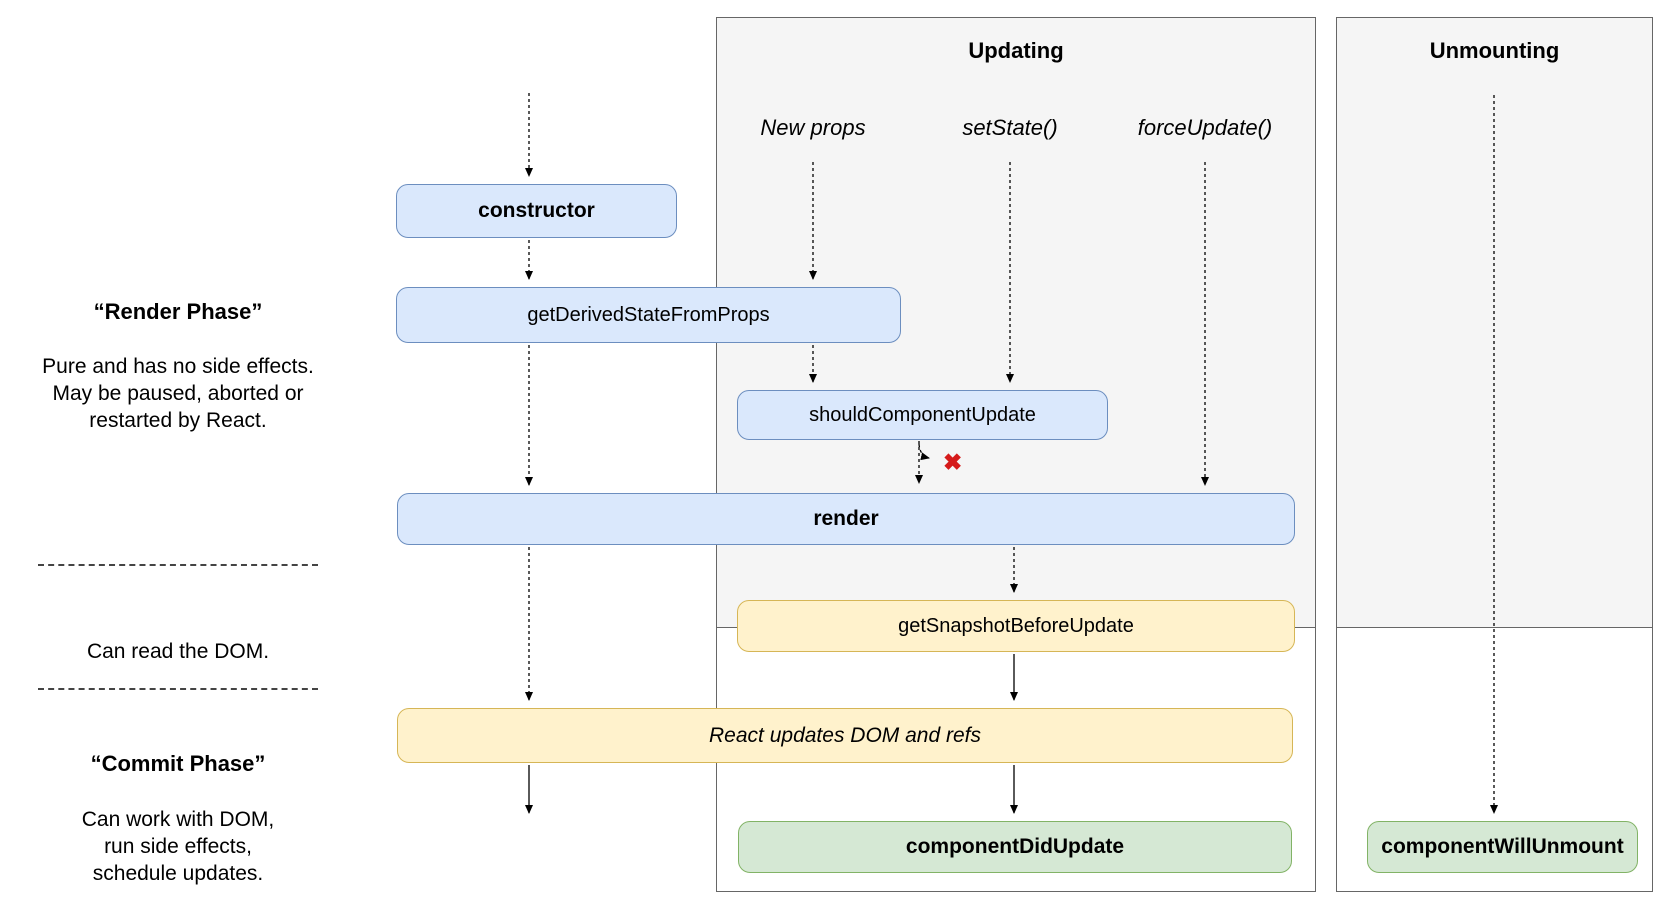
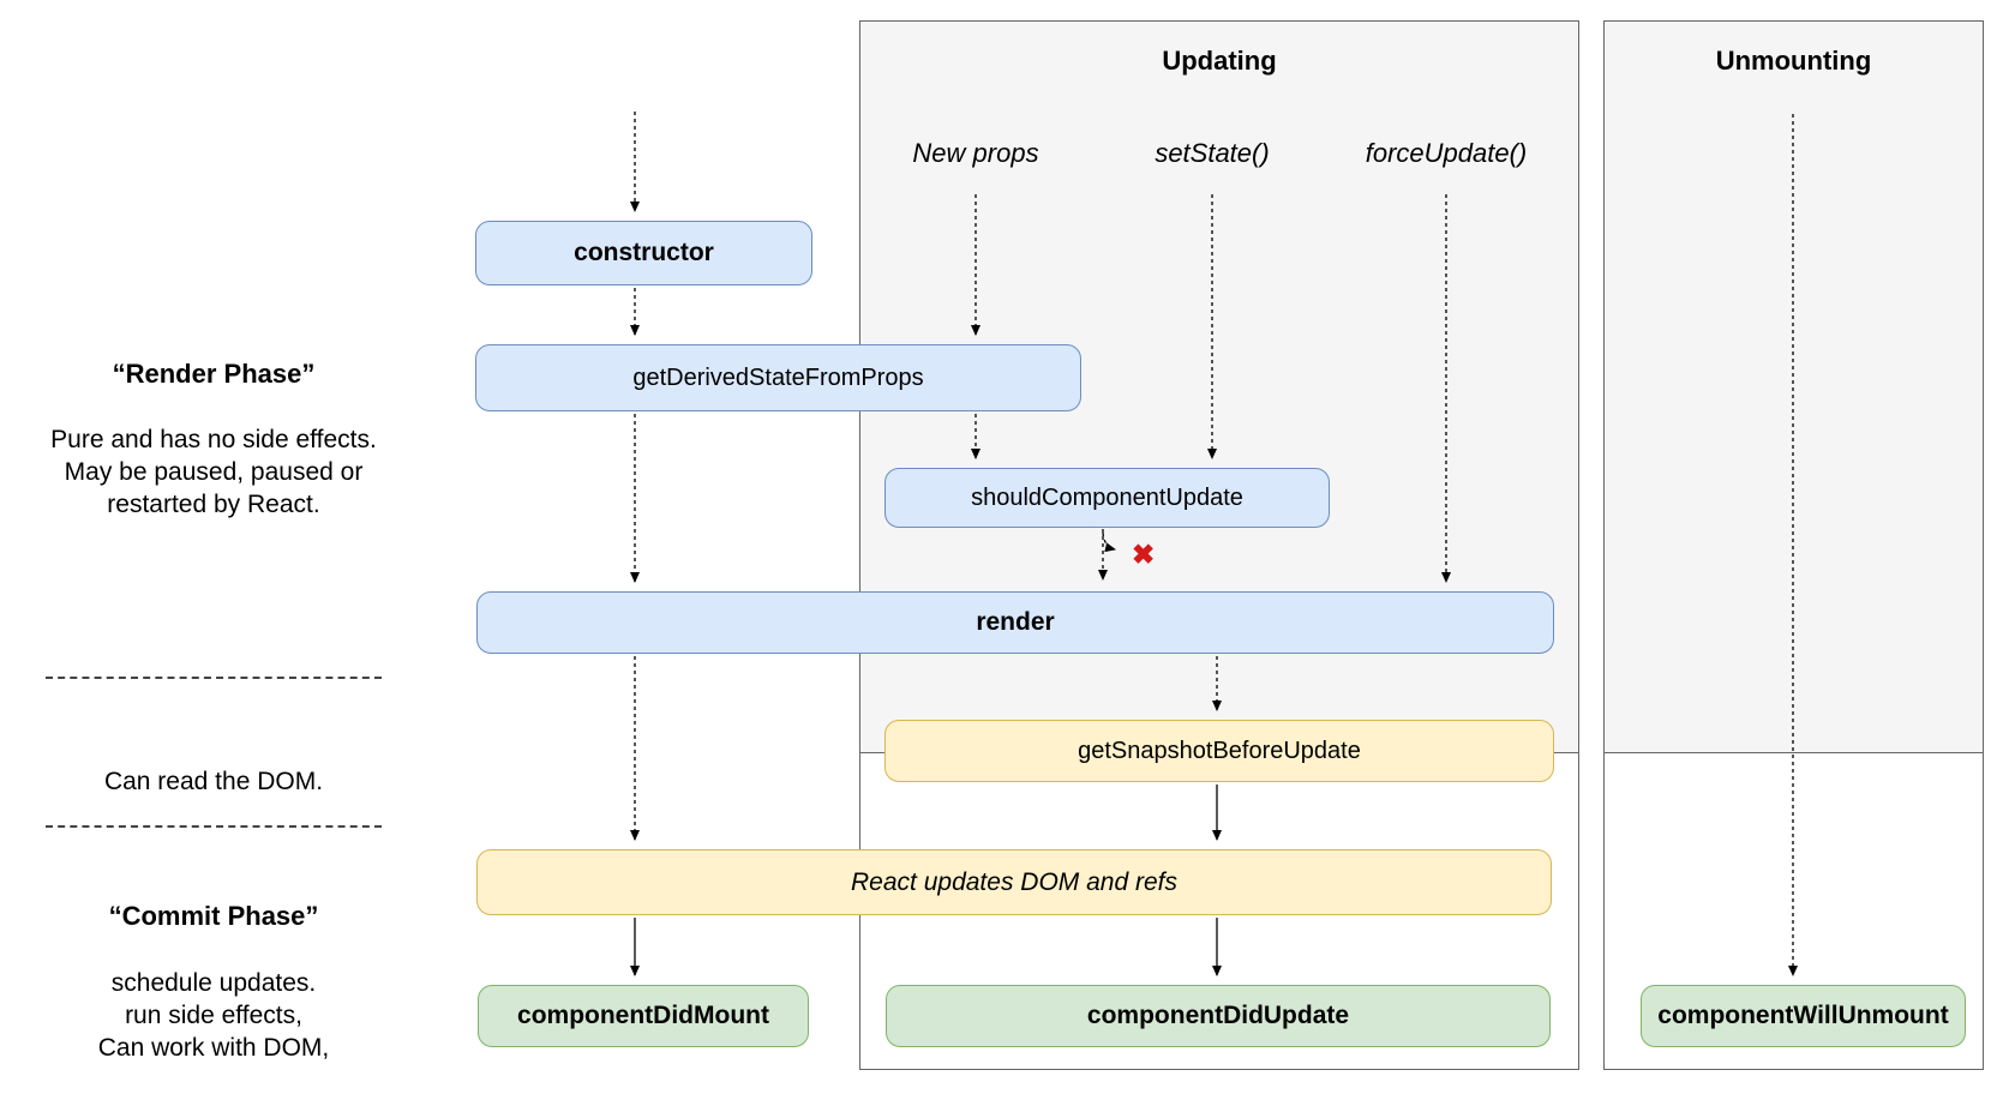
  Updating
  Unmounting
  New props
  setState()
  forceUpdate()
  “Render Phase”
  Pure and has no side effects.
- May be paused, aborted or
+ May be paused, paused or
  restarted by React.
  Can read the DOM.
  “Commit Phase”
- Can work with DOM,
+ schedule updates.
  run side effects,
- schedule updates.
+ Can work with DOM,
  ✖
  constructor
  getDerivedStateFromProps
  shouldComponentUpdate
  render
  getSnapshotBeforeUpdate
  React updates DOM and refs
+ componentDidMount
  componentDidUpdate
  componentWillUnmount
